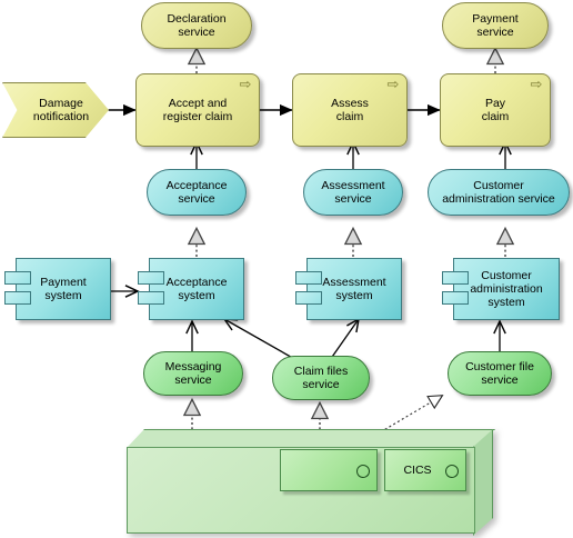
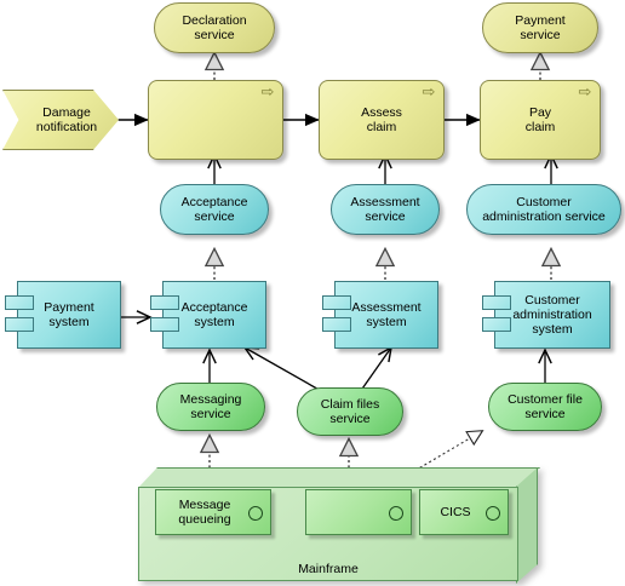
  Declaration
  service
  Payment
  service
  Damage
  notification
  ⇨
- Accept and
- register claim
  ⇨
  Assess
  claim
  ⇨
  Pay
  claim
  Acceptance
  service
  Assessment
  service
  Customer
  administration service
  Payment
  system
  Acceptance
  system
  Assessment
  system
  Customer
  administration
  system
  Messaging
  service
  Claim files
  service
  Customer file
  service
+ Mainframe
+ Message
+ queueing
  CICS
